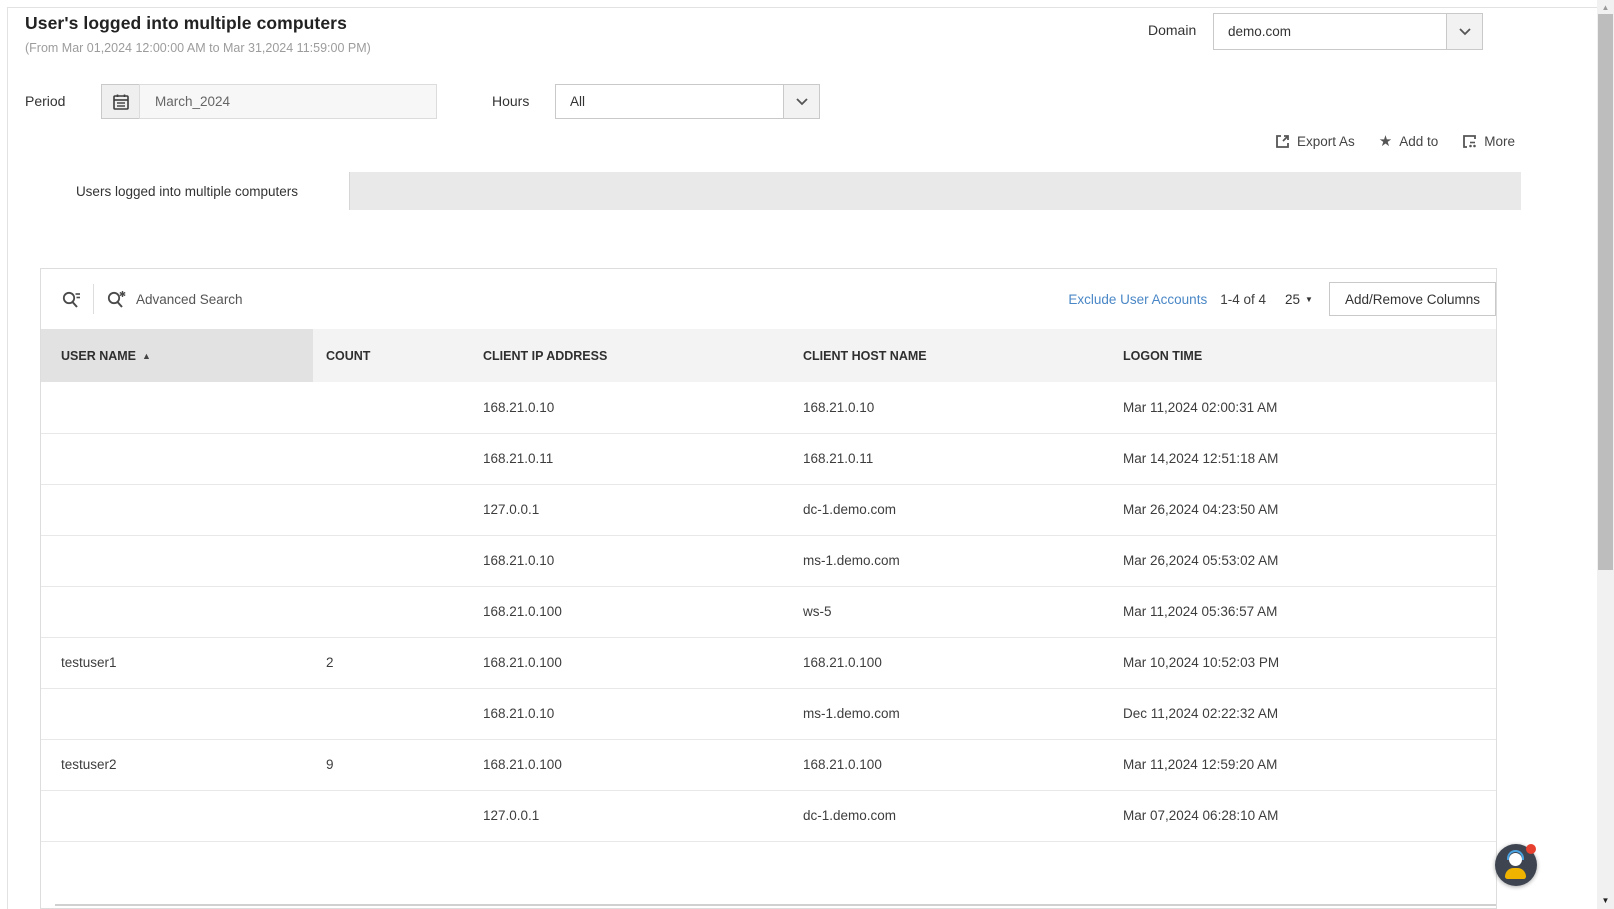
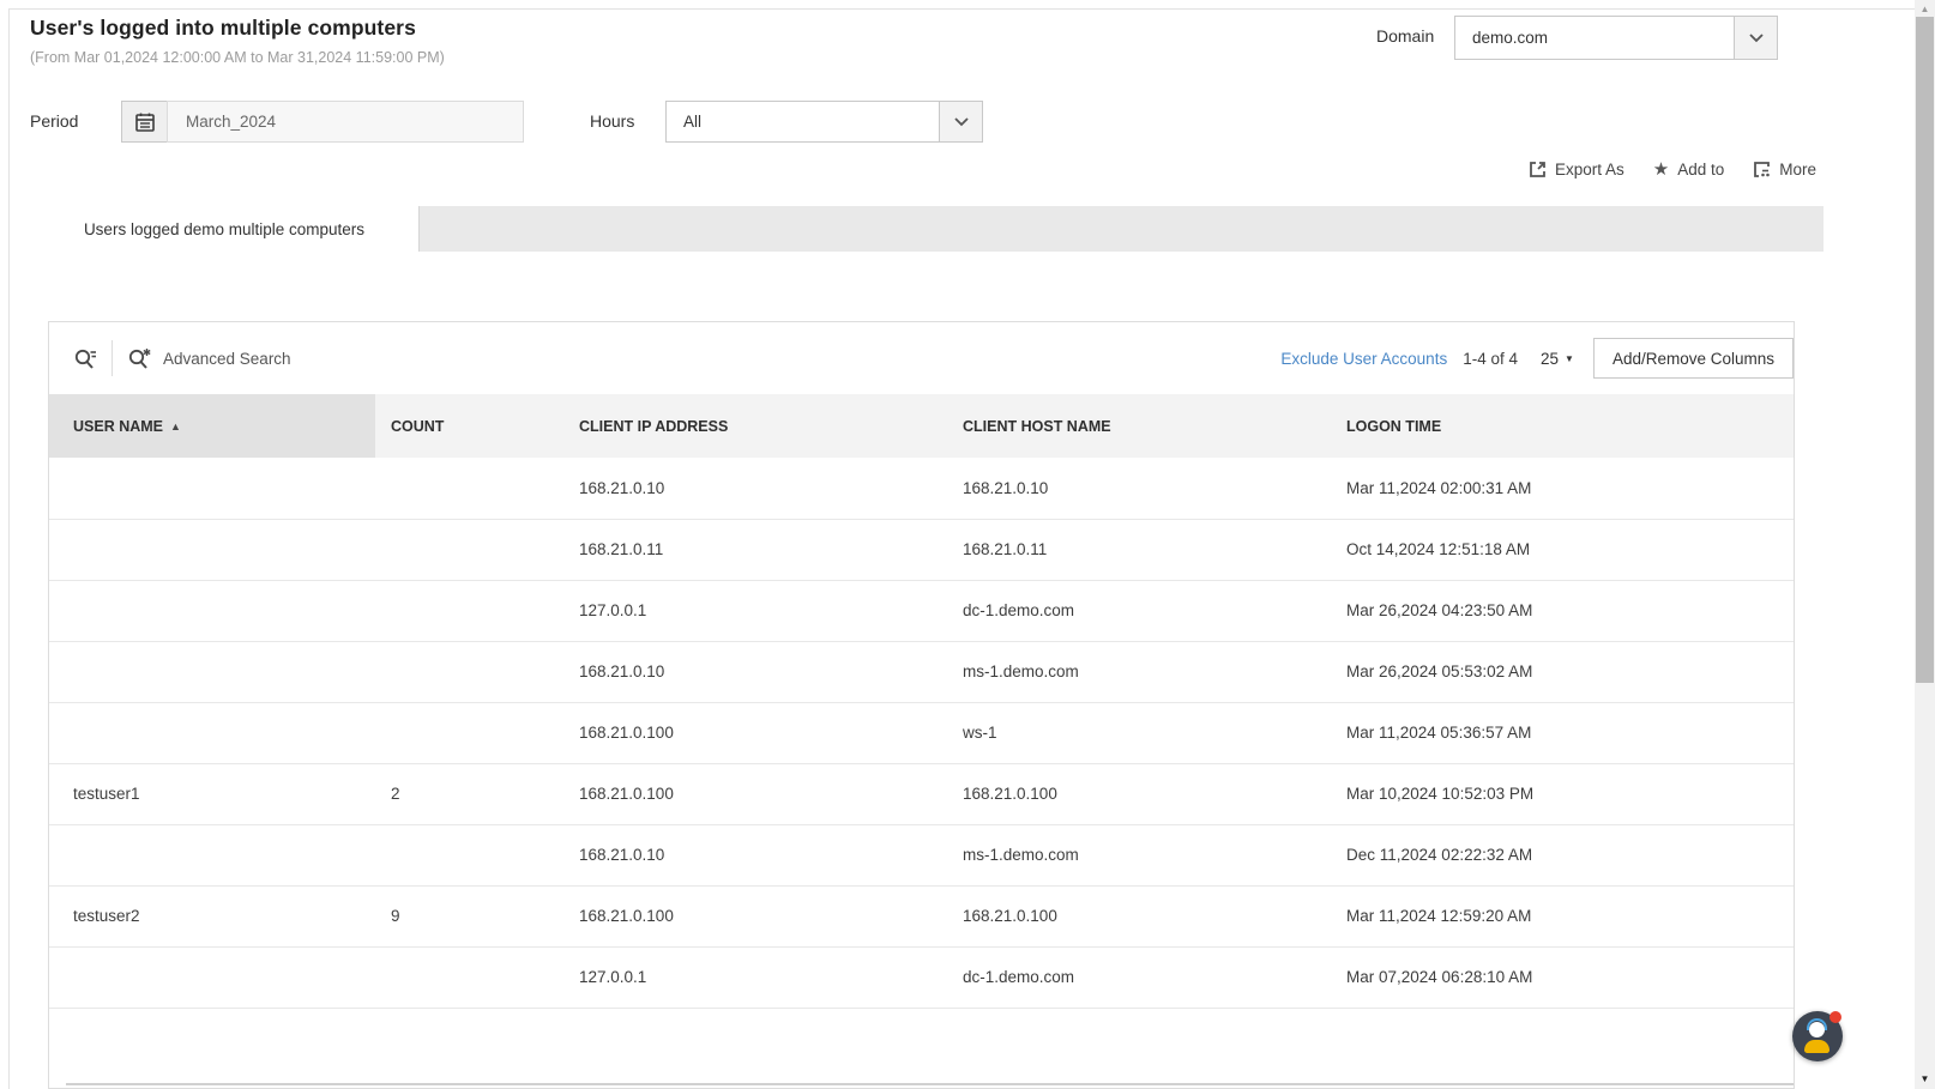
  User's logged into multiple computers
  (From Mar 01,2024 12:00:00 AM to Mar 31,2024 11:59:00 PM)
  Domain
  demo.com
  Period
  March_2024
  Hours
  All
  Export As
  ★
  Add to
  More
- Users logged into multiple computers
+ Users logged demo multiple computers
  Advanced Search
  Exclude User Accounts
  1-4 of 4
  25
  ▼
  Add/Remove Columns
  USER NAME ▲	COUNT	CLIENT IP ADDRESS	CLIENT HOST NAME	LOGON TIME
  		168.21.0.10	168.21.0.10	Mar 11,2024 02:00:31 AM
- 		168.21.0.11	168.21.0.11	Mar 14,2024 12:51:18 AM
+ 		168.21.0.11	168.21.0.11	Oct 14,2024 12:51:18 AM
  		127.0.0.1	dc-1.demo.com	Mar 26,2024 04:23:50 AM
  		168.21.0.10	ms-1.demo.com	Mar 26,2024 05:53:02 AM
- 		168.21.0.100	ws-5	Mar 11,2024 05:36:57 AM
+ 		168.21.0.100	ws-1	Mar 11,2024 05:36:57 AM
  testuser1	2	168.21.0.100	168.21.0.100	Mar 10,2024 10:52:03 PM
  		168.21.0.10	ms-1.demo.com	Dec 11,2024 02:22:32 AM
  testuser2	9	168.21.0.100	168.21.0.100	Mar 11,2024 12:59:20 AM
  		127.0.0.1	dc-1.demo.com	Mar 07,2024 06:28:10 AM
  ▲
  ▼
